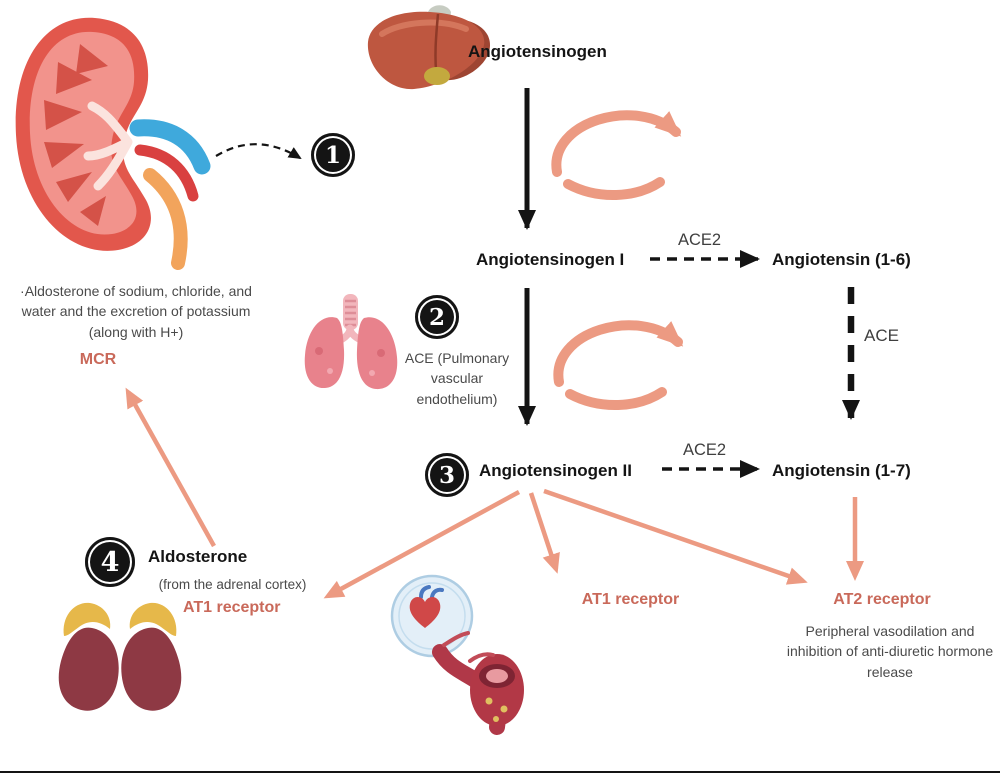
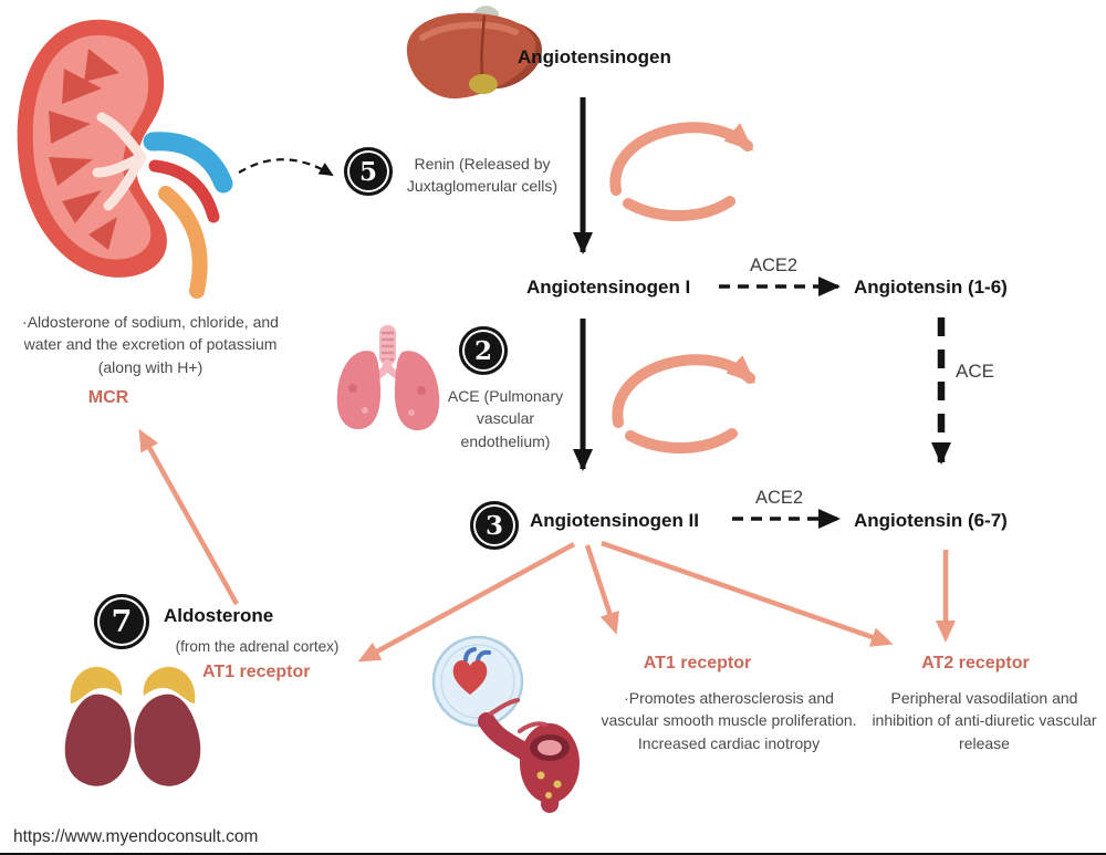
  Angiotensinogen
- 1
+ 5
+ Renin (Released by Juxtaglomerular cells)
  Angiotensinogen I
  ACE2
  Angiotensin (1-6)
  ACE
  2
  ACE (Pulmonary vascular endothelium)
  3
  Angiotensinogen II
  ACE2
- Angiotensin (1-7)
+ Angiotensin (6-7)
  ·Aldosterone of sodium, chloride, and water and the excretion of potassium (along with H+)
  MCR
- 4
+ 7
  Aldosterone
  (from the adrenal cortex)
  AT1 receptor
  AT1 receptor
+ ·Promotes atherosclerosis and vascular smooth muscle proliferation. Increased cardiac inotropy
  AT2 receptor
- Peripheral vasodilation and inhibition of anti-diuretic hormone release
+ Peripheral vasodilation and inhibition of anti-diuretic vascular release
+ https://www.myendoconsult.com
